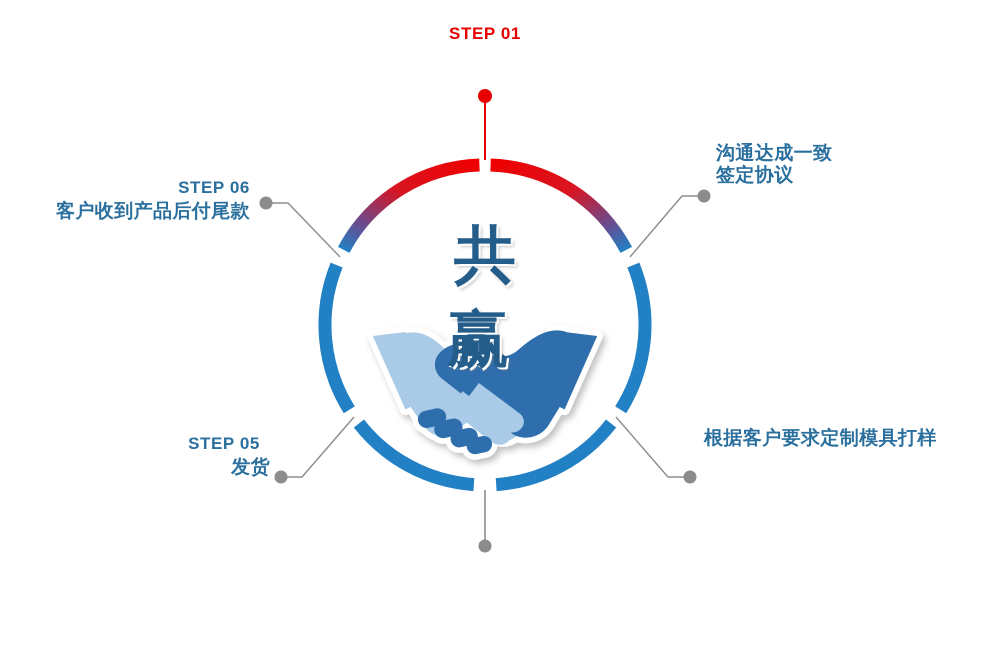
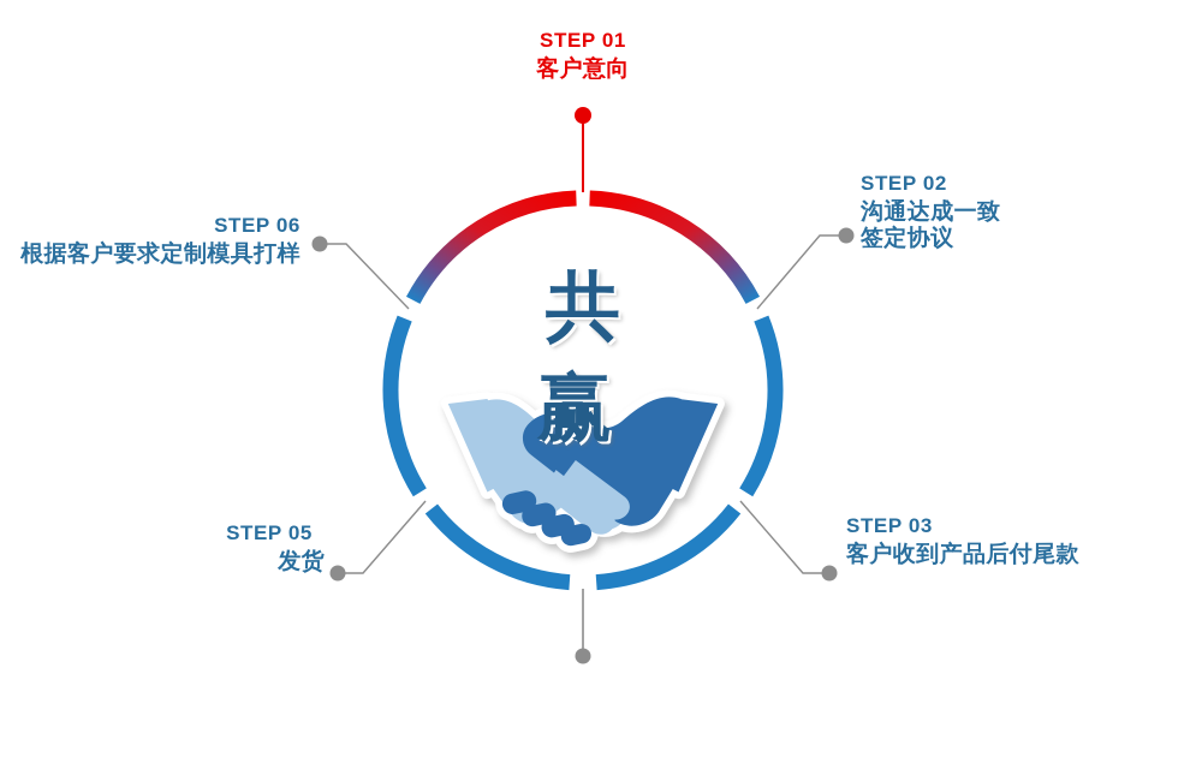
  共 赢
  STEP 01
+ 客户意向
+ STEP 02
  沟通达成一致
  签定协议
+ STEP 03
- 根据客户要求定制模具打样
+ 客户收到产品后付尾款
  STEP 05
  发货
  STEP 06
- 客户收到产品后付尾款
+ 根据客户要求定制模具打样
